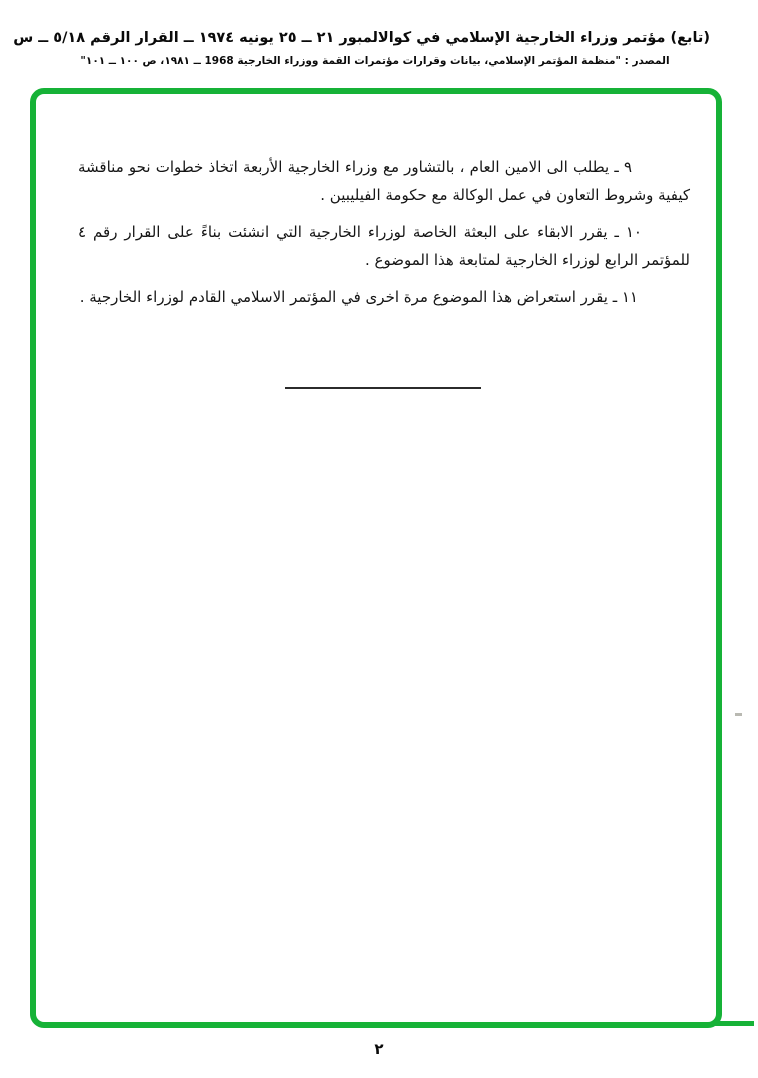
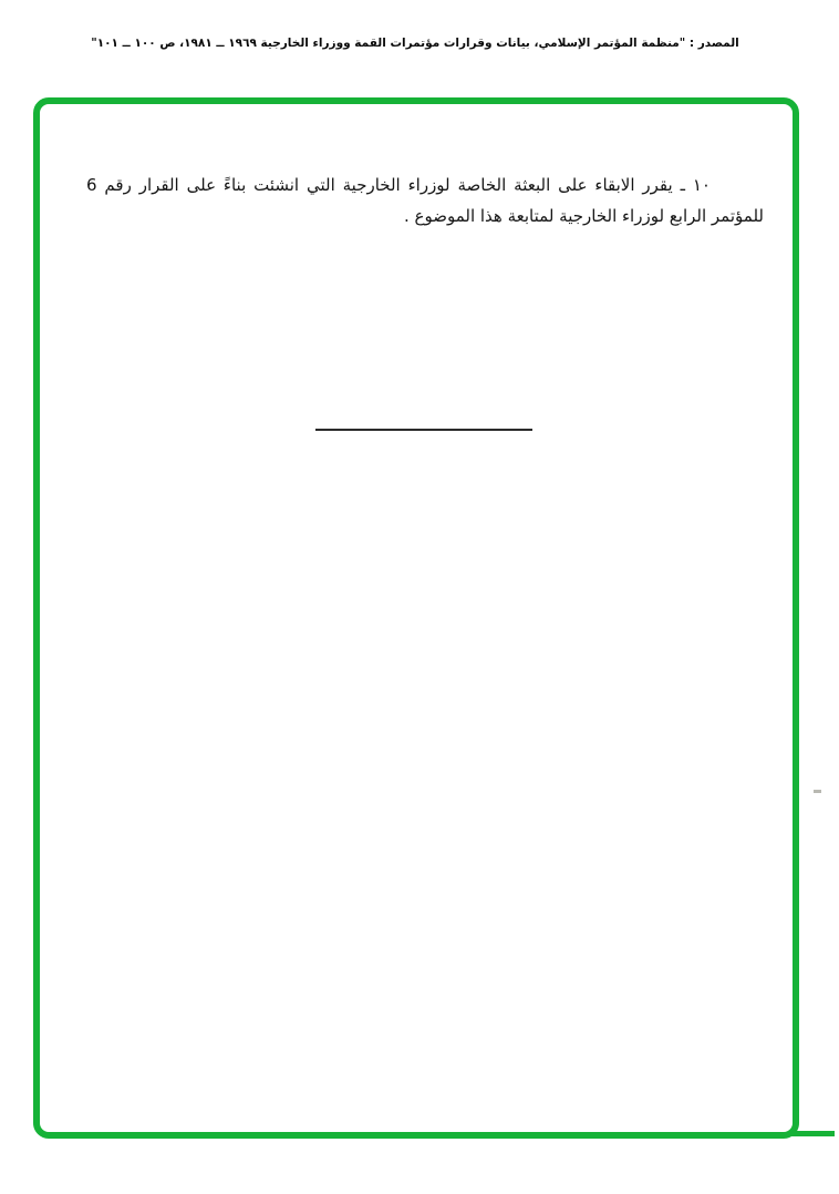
- (تابع) مؤتمر وزراء الخارجية الإسلامي في كوالالمبور ٢١ ــ ٢٥ يونيه ١٩٧٤ ــ القرار الرقم ٥/١٨ ــ س
- المصدر : "منظمة المؤتمر الإسلامي، بيانات وقرارات مؤتمرات القمة ووزراء الخارجية 1968 ــ ١٩٨١، ص ١٠٠ ــ ١٠١"
+ المصدر : "منظمة المؤتمر الإسلامي، بيانات وقرارات مؤتمرات القمة ووزراء الخارجية ١٩٦٩ ــ ١٩٨١، ص ١٠٠ ــ ١٠١"
- ٩ ـ يطلب الى الامين العام ، بالتشاور مع وزراء الخارجية الأربعة اتخاذ خطوات نحو مناقشة كيفية وشروط التعاون في عمل الوكالة مع حكومة الفيليبين .
- ١٠ ـ يقرر الابقاء على البعثة الخاصة لوزراء الخارجية التي انشئت بناءً على القرار رقم ٤ للمؤتمر الرابع لوزراء الخارجية لمتابعة هذا الموضوع .
+ ١٠ ـ يقرر الابقاء على البعثة الخاصة لوزراء الخارجية التي انشئت بناءً على القرار رقم 6 للمؤتمر الرابع لوزراء الخارجية لمتابعة هذا الموضوع .
- ١١ ـ يقرر استعراض هذا الموضوع مرة اخرى في المؤتمر الاسلامي القادم لوزراء الخارجية .
- ٢
